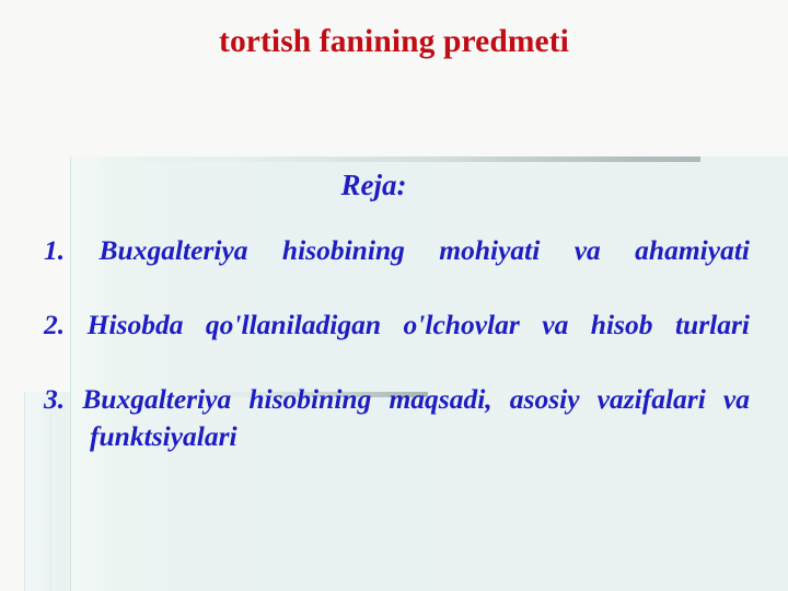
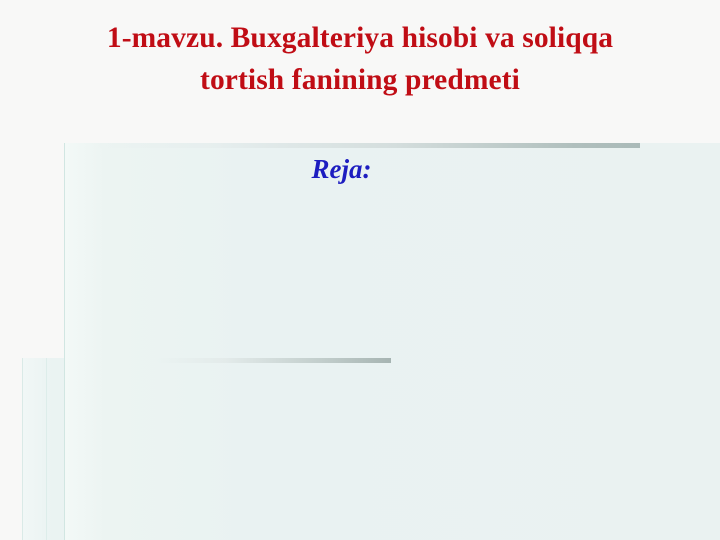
+ 1-mavzu. Buxgalteriya hisobi va soliqqa
  tortish fanining predmeti
  Reja:
- 1. Buxgalteriya hisobining mohiyati va ahamiyati
- 2. Hisobda qo'llaniladigan o'lchovlar va hisob turlari
- 3. Buxgalteriya hisobining maqsadi, asosiy vazifalari va funktsiyalari
